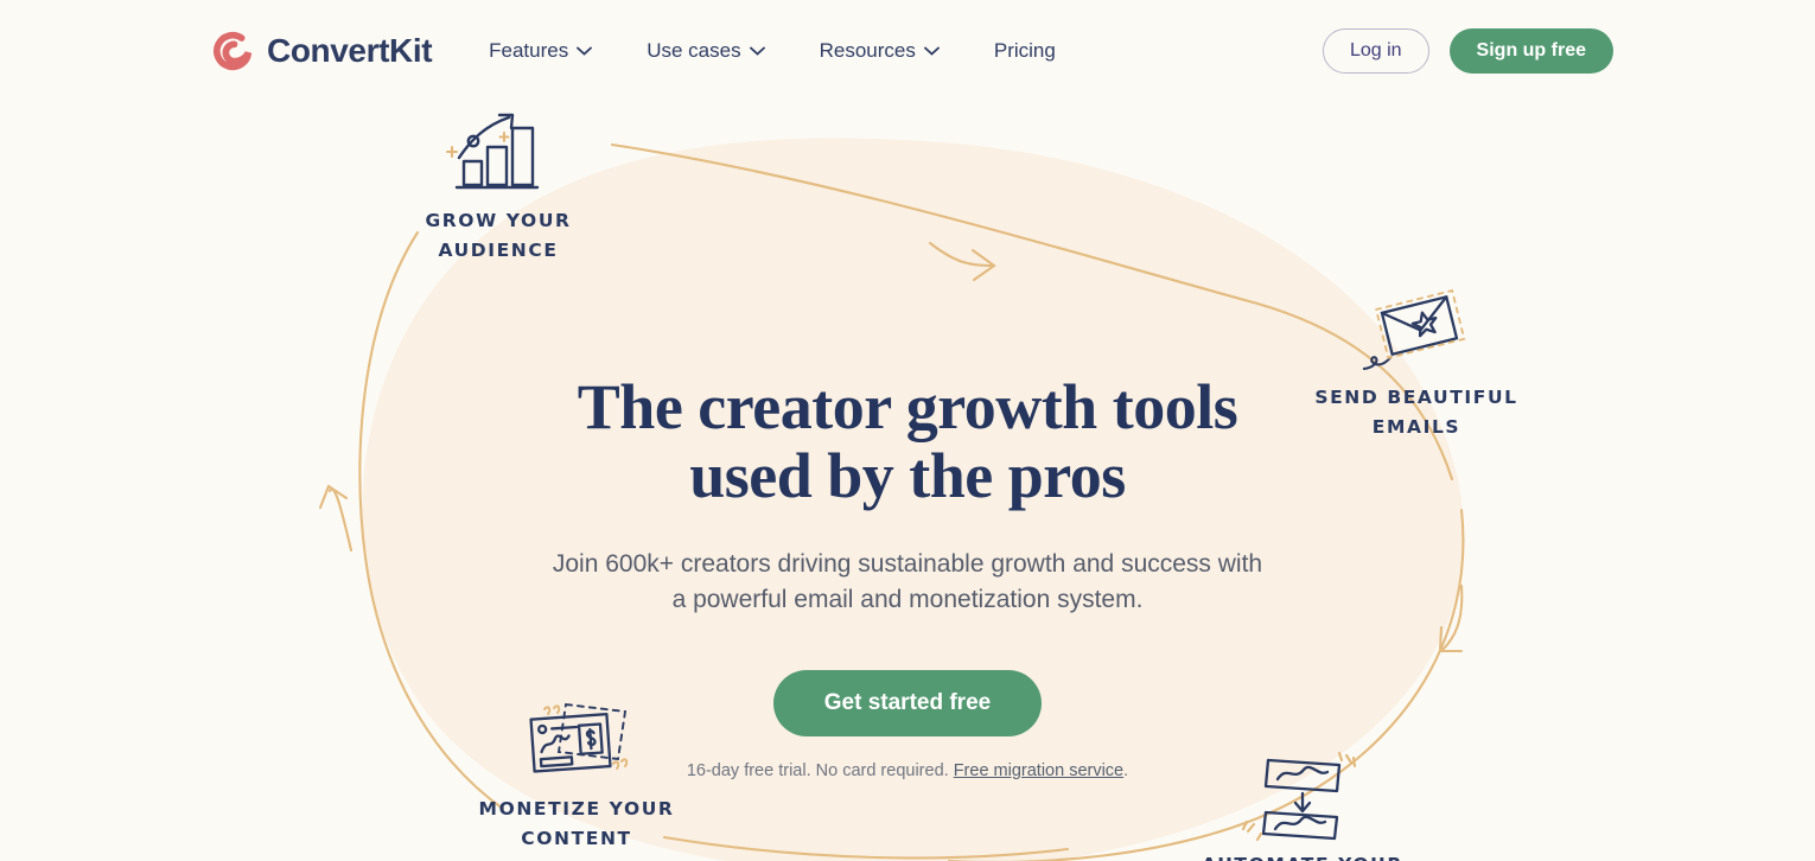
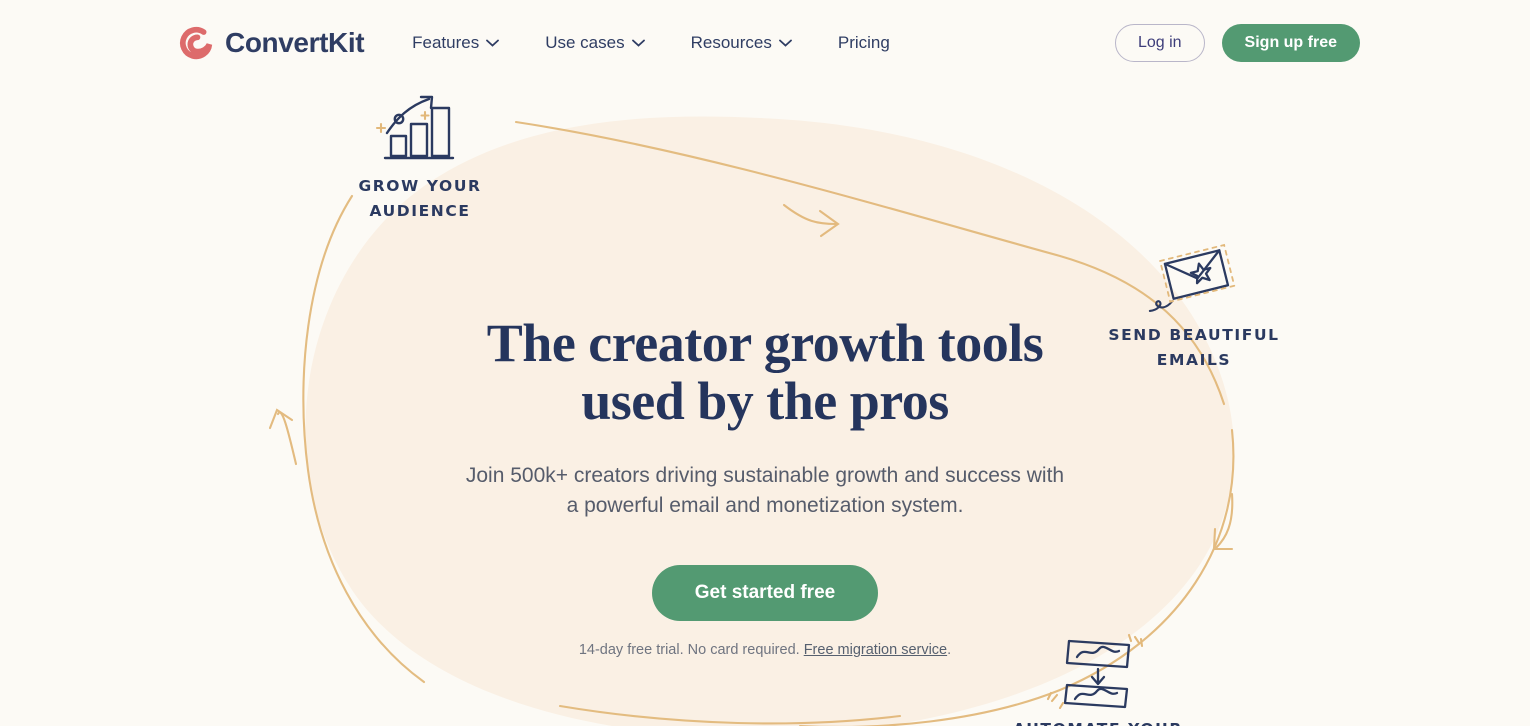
  ConvertKit
  Features
  Use cases
  Resources
  Pricing
  Log in
  Sign up free
  The creator growth tools
  used by the pros
- Join 600k+ creators driving sustainable growth and success with a powerful email and monetization system.
+ Join 500k+ creators driving sustainable growth and success with a powerful email and monetization system.
  Get started free
- 16-day free trial. No card required. Free migration service.
+ 14-day free trial. No card required. Free migration service.
  GROW YOUR
  AUDIENCE
  SEND BEAUTIFUL
  EMAILS
- MONETIZE YOUR
- CONTENT
